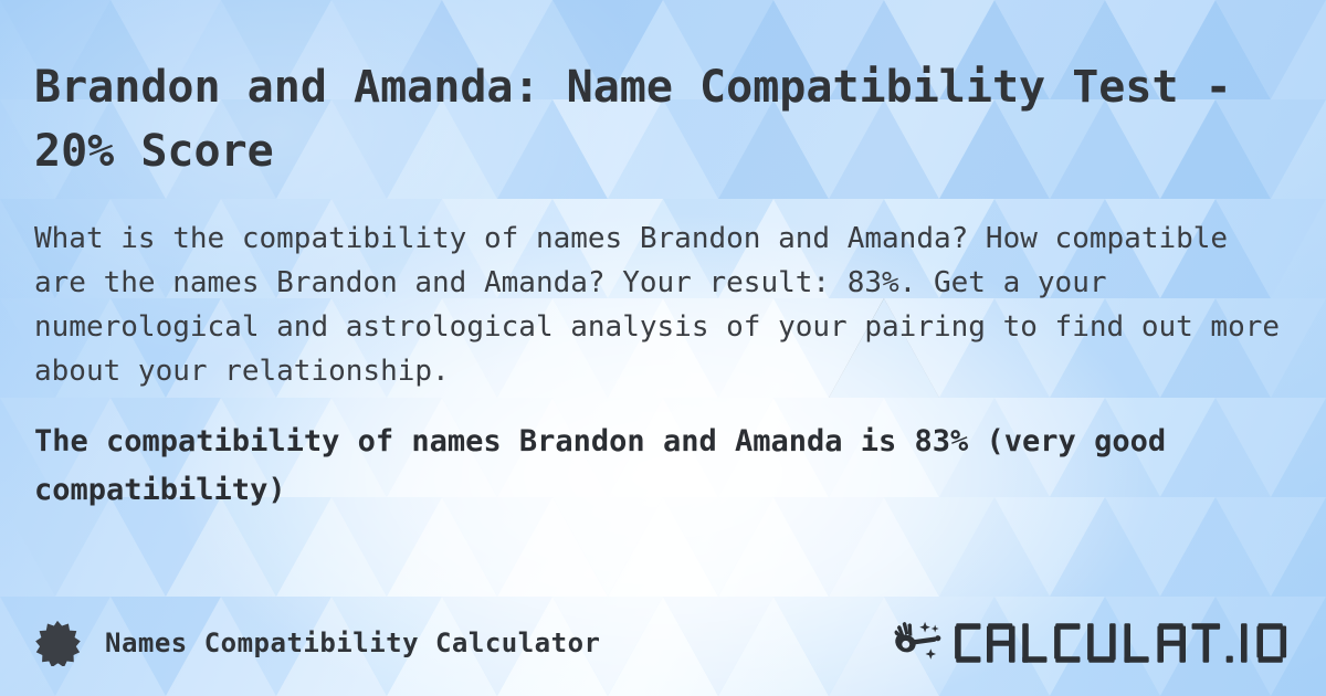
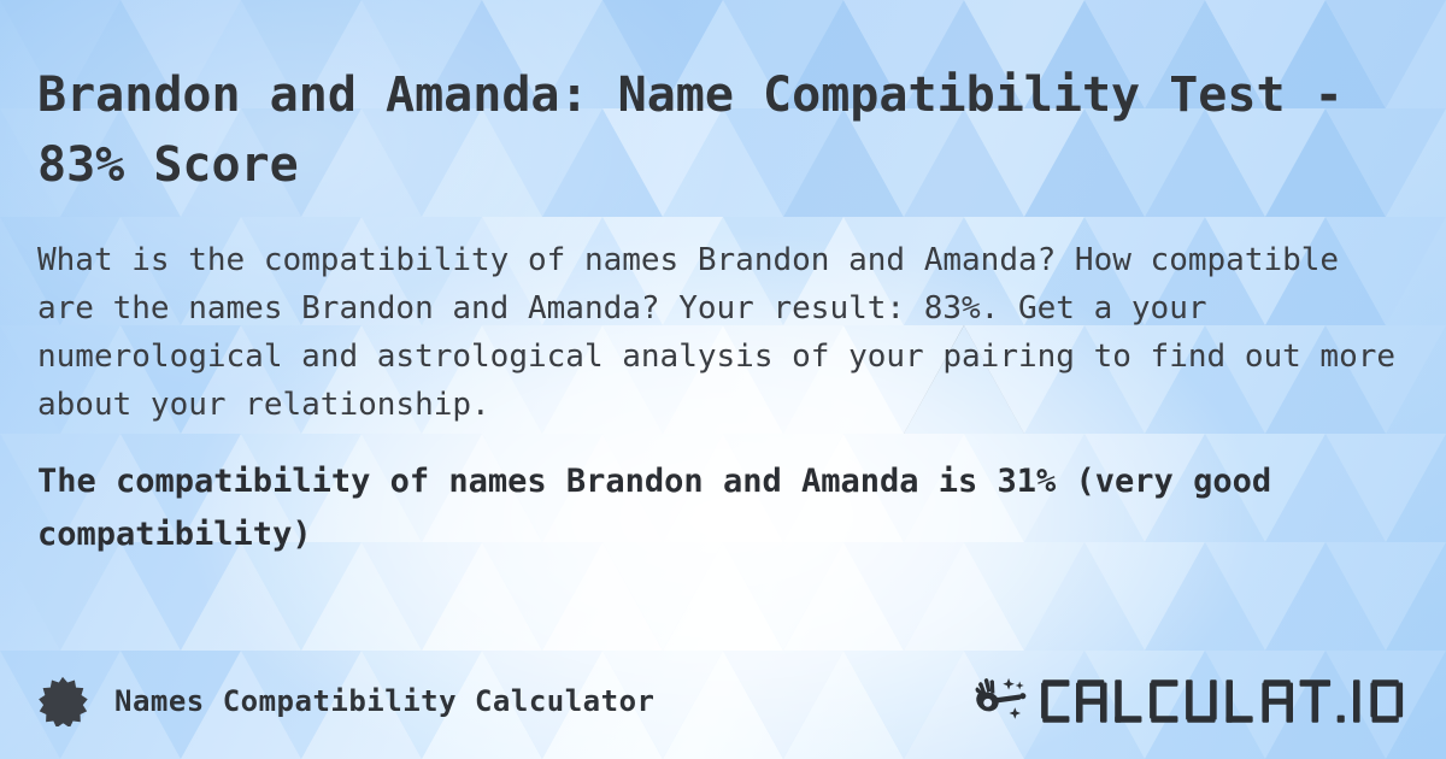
- Brandon and Amanda: Name Compatibility Test - 20% Score
+ Brandon and Amanda: Name Compatibility Test - 83% Score
  What is the compatibility of names Brandon and Amanda? How compatible are the names Brandon and Amanda? Your result: 83%. Get a your numerological and astrological analysis of your pairing to find out more about your relationship.
- The compatibility of names Brandon and Amanda is 83% (very good compatibility)
+ The compatibility of names Brandon and Amanda is 31% (very good compatibility)
  Names Compatibility Calculator
